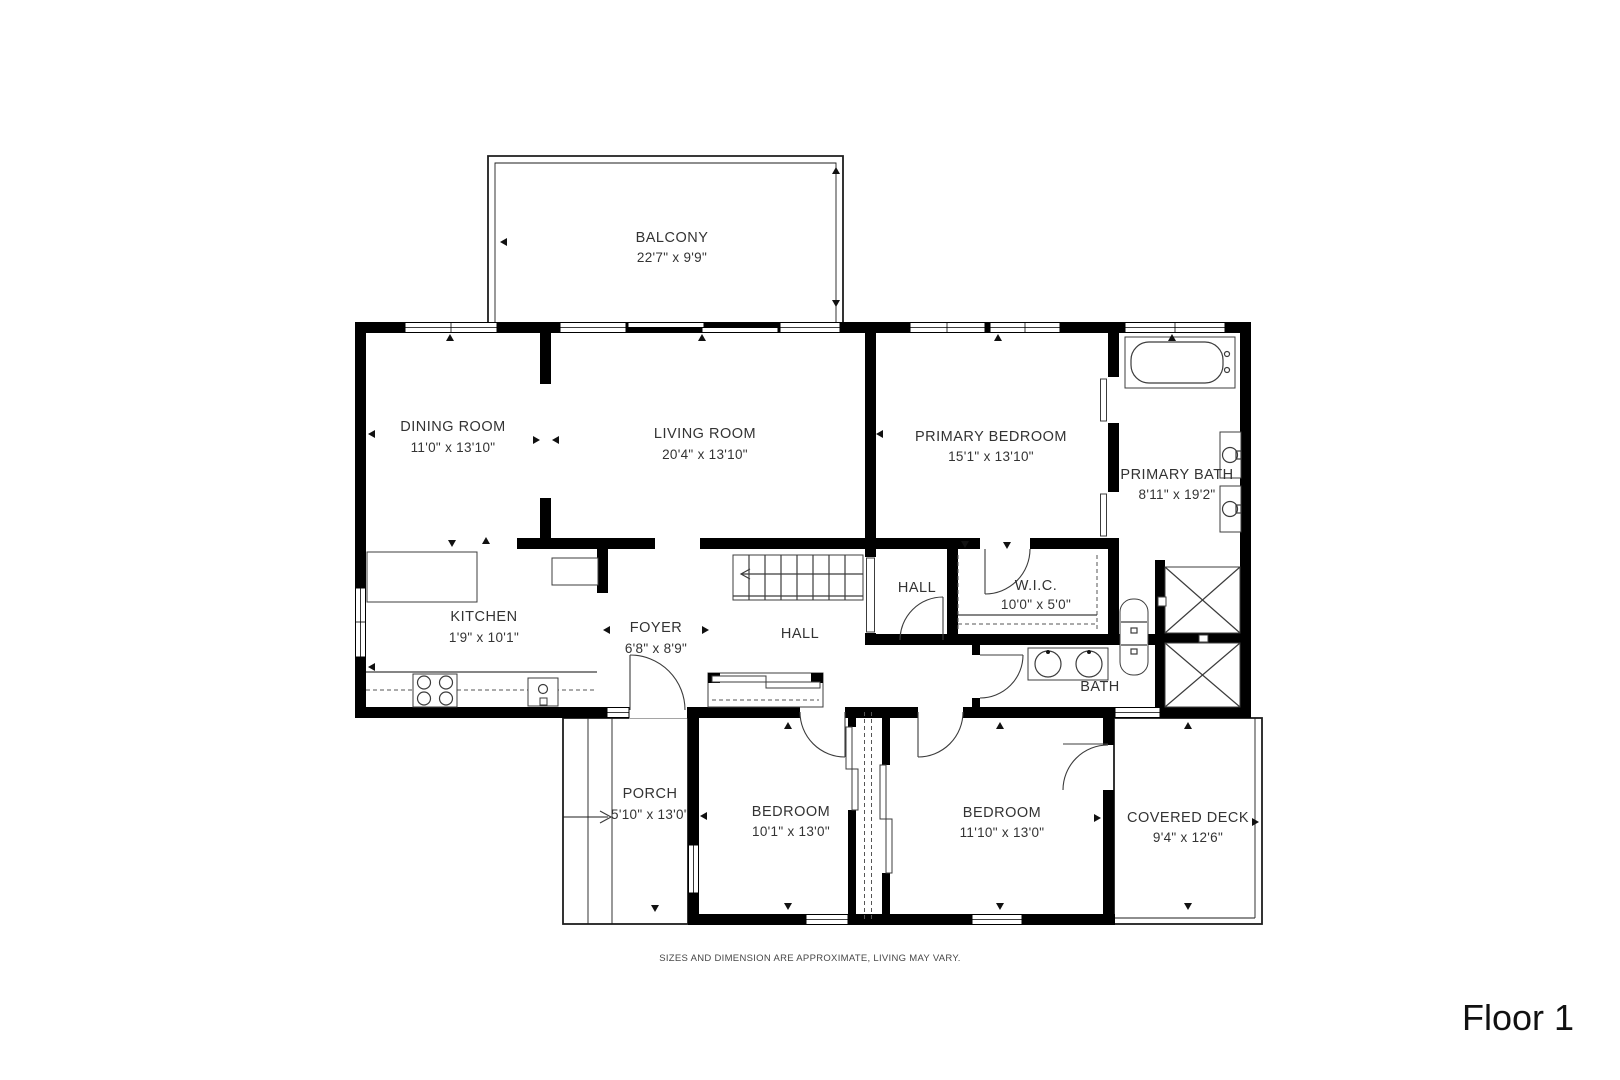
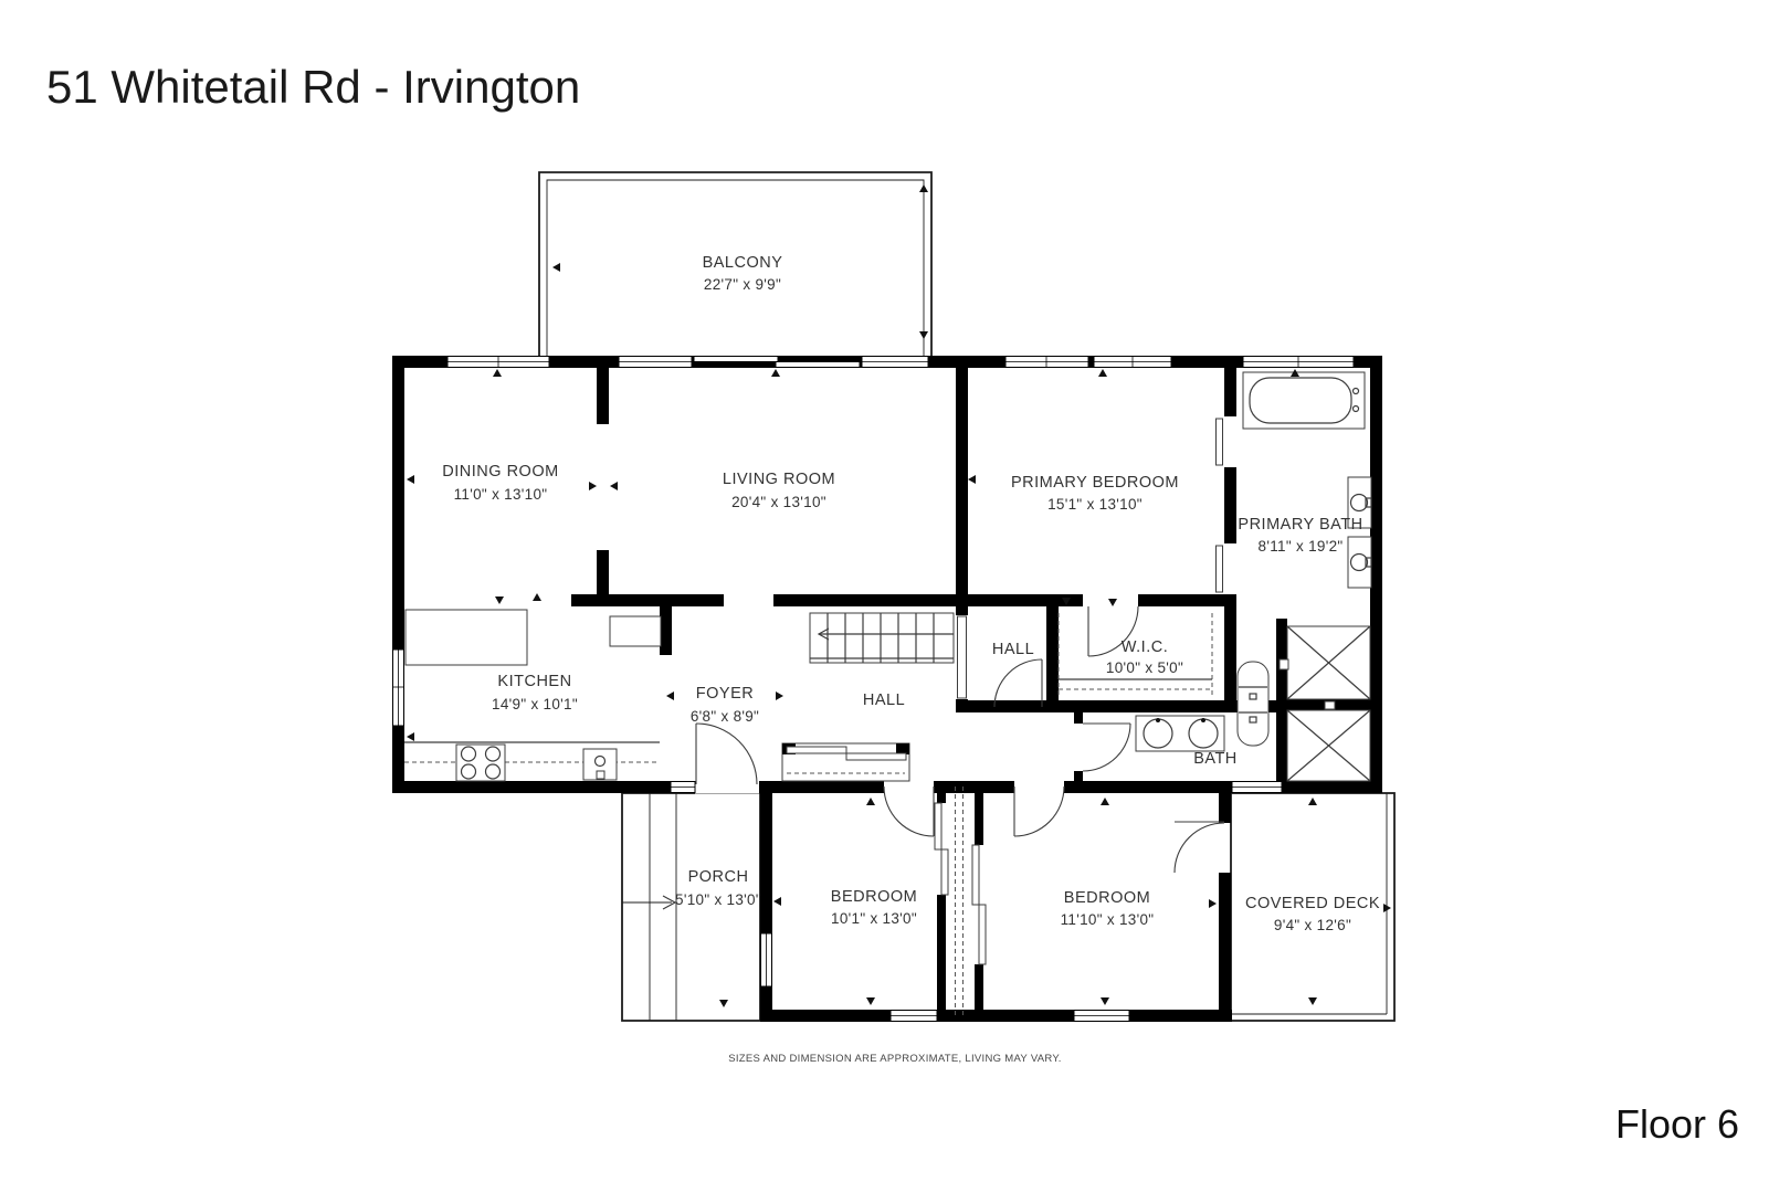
  BALCONY
  22'7" x 9'9"
  DINING ROOM
  11'0" x 13'10"
  LIVING ROOM
  20'4" x 13'10"
  PRIMARY BEDROOM
  15'1" x 13'10"
  PRIMARY BATH
  8'11" x 19'2"
  KITCHEN
- 1'9" x 10'1"
+ 14'9" x 10'1"
  FOYER
  6'8" x 8'9"
  HALL
  HALL
  W.I.C.
  10'0" x 5'0"
  BATH
  BEDROOM
  10'1" x 13'0"
  BEDROOM
  11'10" x 13'0"
  PORCH
  5'10" x 13'0"
  COVERED DECK
  9'4" x 12'6"
+ 51 Whitetail Rd - Irvington
  SIZES AND DIMENSION ARE APPROXIMATE, LIVING MAY VARY.
- Floor 1
+ Floor 6
